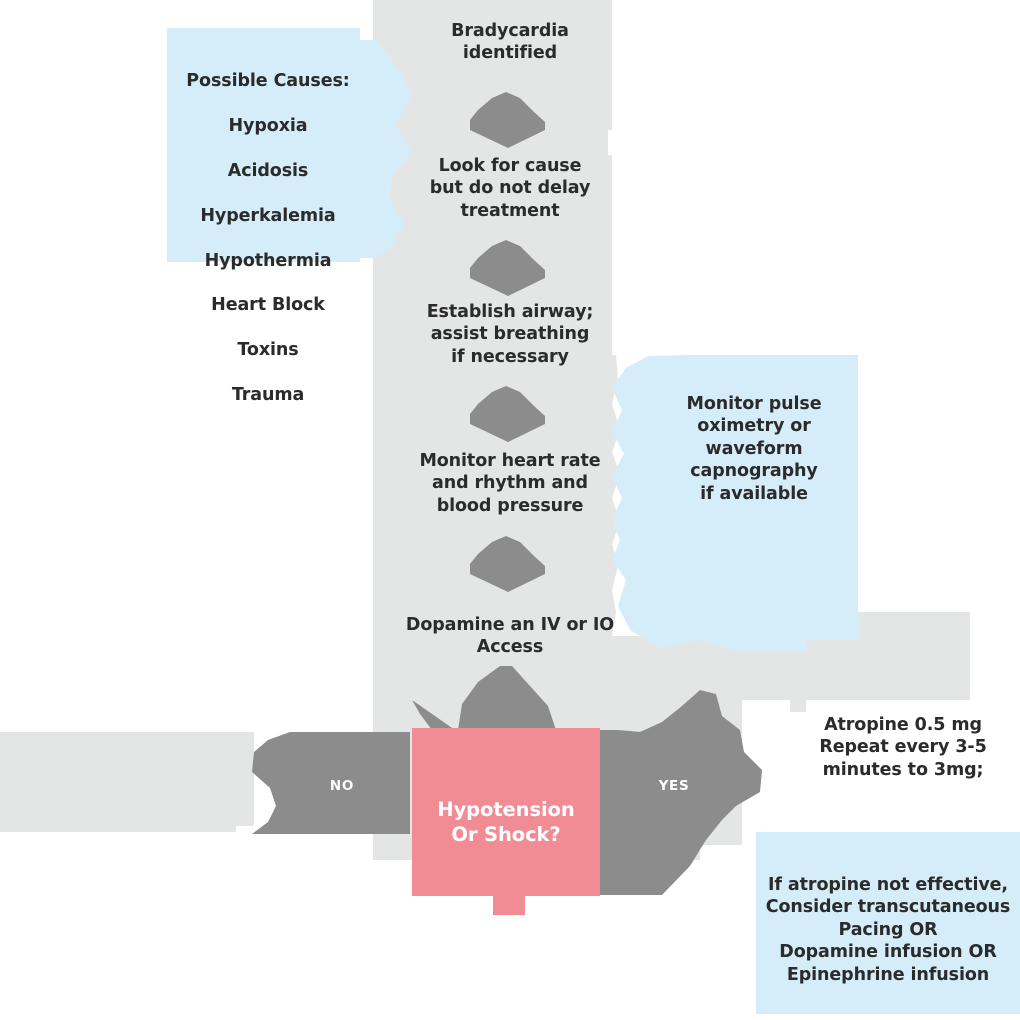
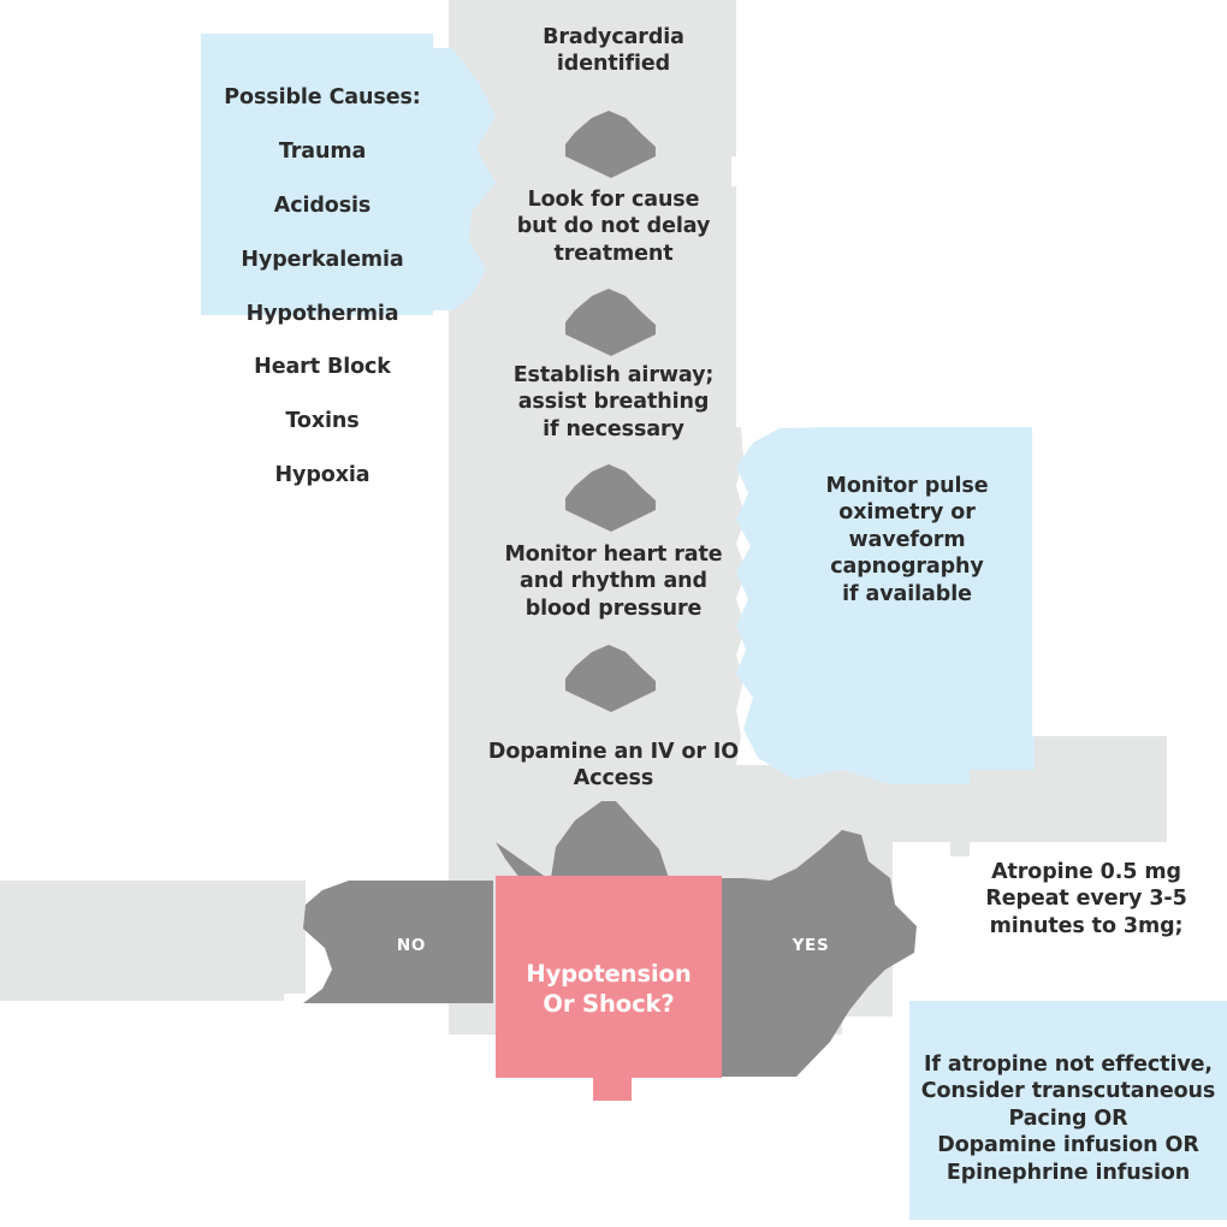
  Bradycardia
  identified
  Look for cause
  but do not delay
  treatment
  Establish airway;
  assist breathing
  if necessary
  Monitor heart rate
  and rhythm and
  blood pressure
  Dopamine an IV or IO Access
  Possible Causes:
- Hypoxia
+ Trauma
  Acidosis
  Hyperkalemia
  Hypothermia
  Heart Block
  Toxins
- Trauma
+ Hypoxia
  Monitor pulse
  oximetry or
  waveform
  capnography
  if available
  Hypotension
  Or Shock?
  NO
  YES
  Atropine 0.5 mg
  Repeat every 3-5
  minutes to 3mg;
  If atropine not effective,
  Consider transcutaneous
  Pacing OR
  Dopamine infusion OR
  Epinephrine infusion
